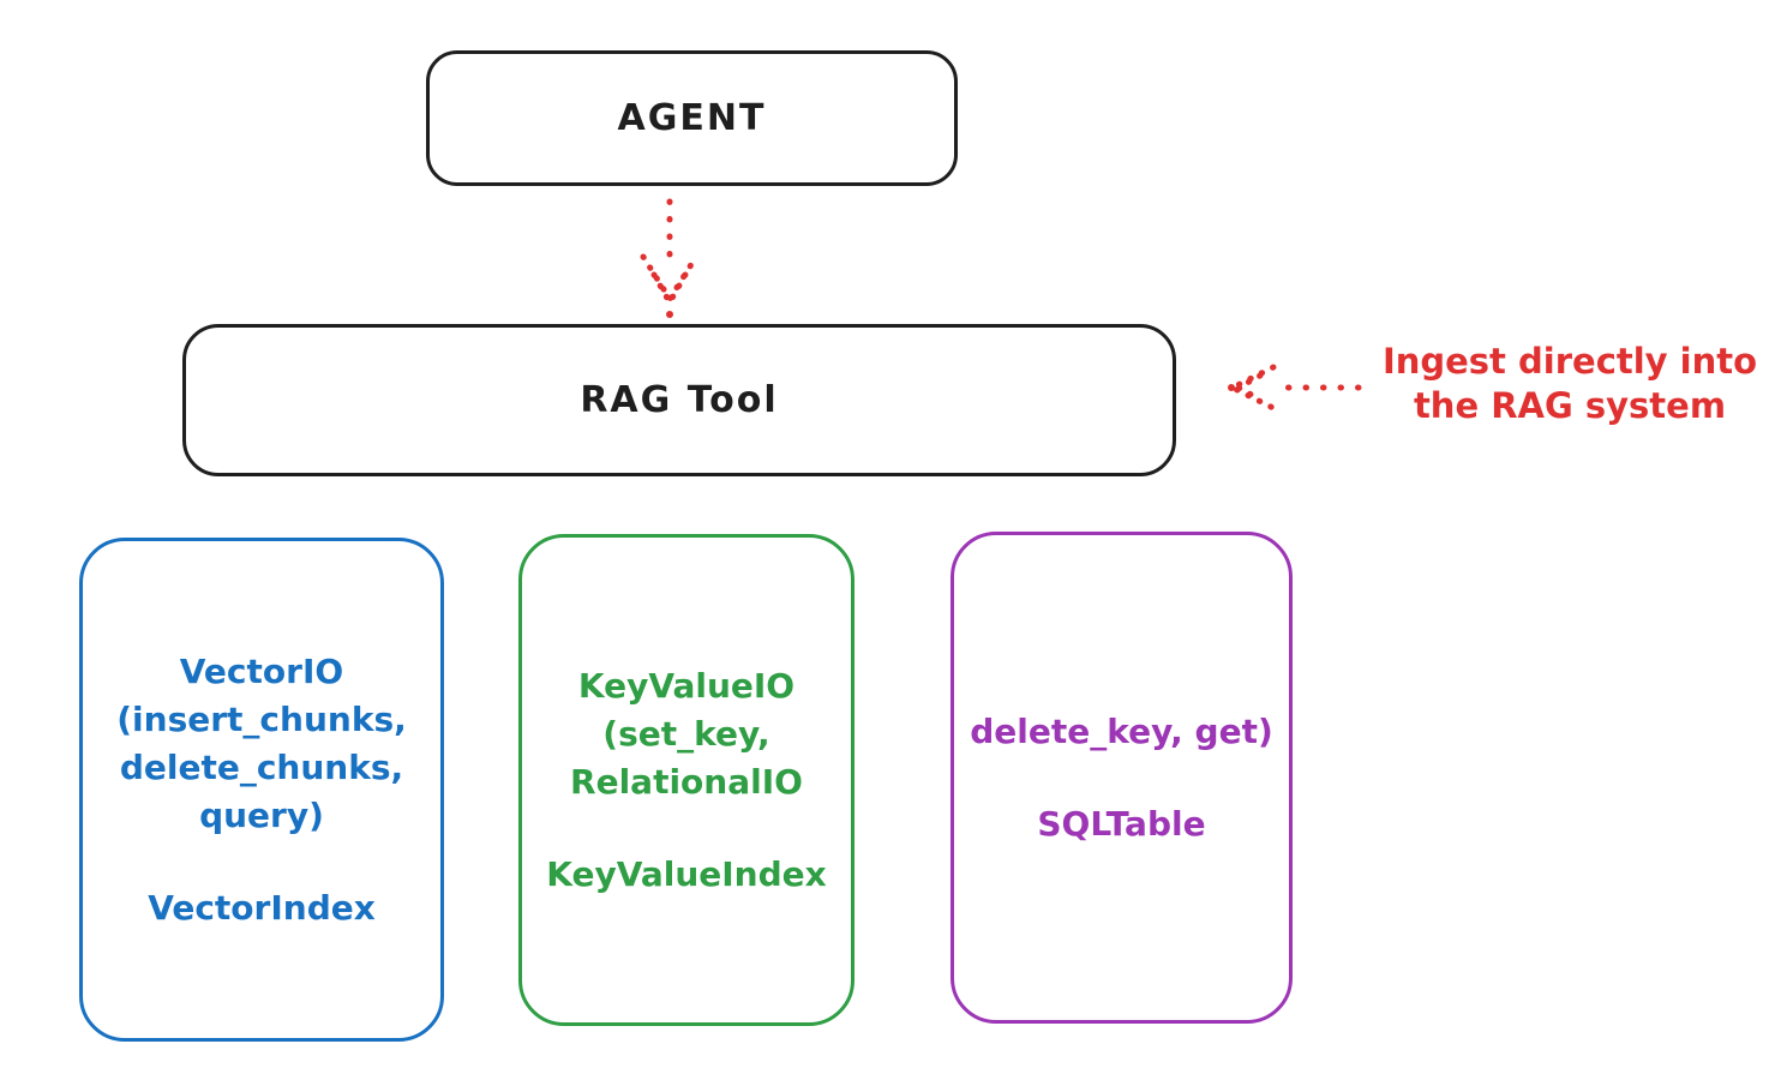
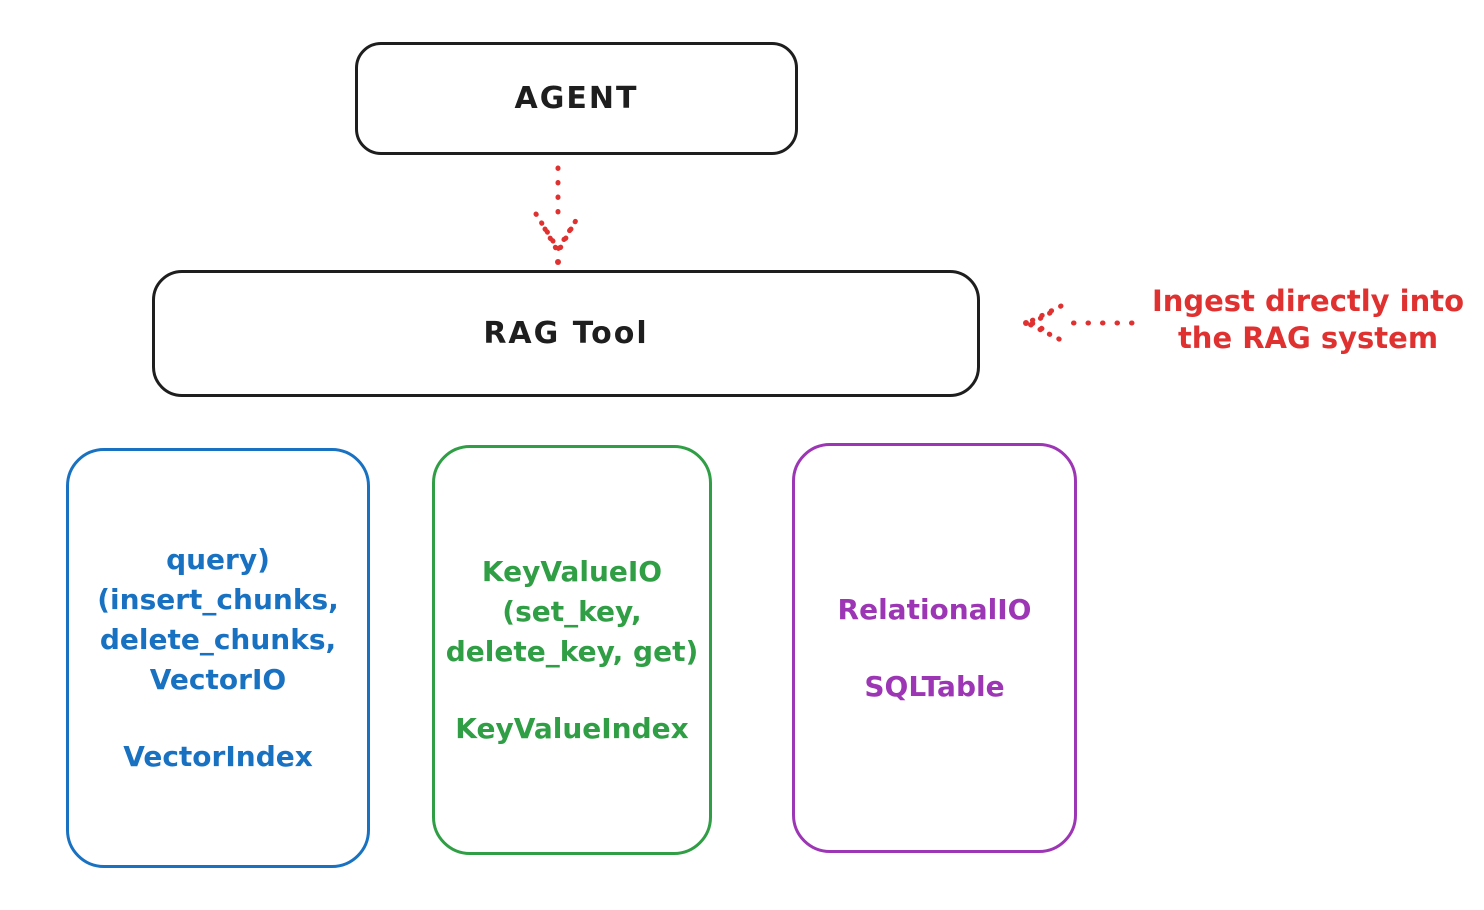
  AGENT
  RAG Tool
  Ingest directly into
  the RAG system
- VectorIO
+ query)
  (insert_chunks,
  delete_chunks,
- query)
+ VectorIO
  VectorIndex
  KeyValueIO
  (set_key,
- RelationalIO
+ delete_key, get)
  KeyValueIndex
- delete_key, get)
+ RelationalIO
  SQLTable
